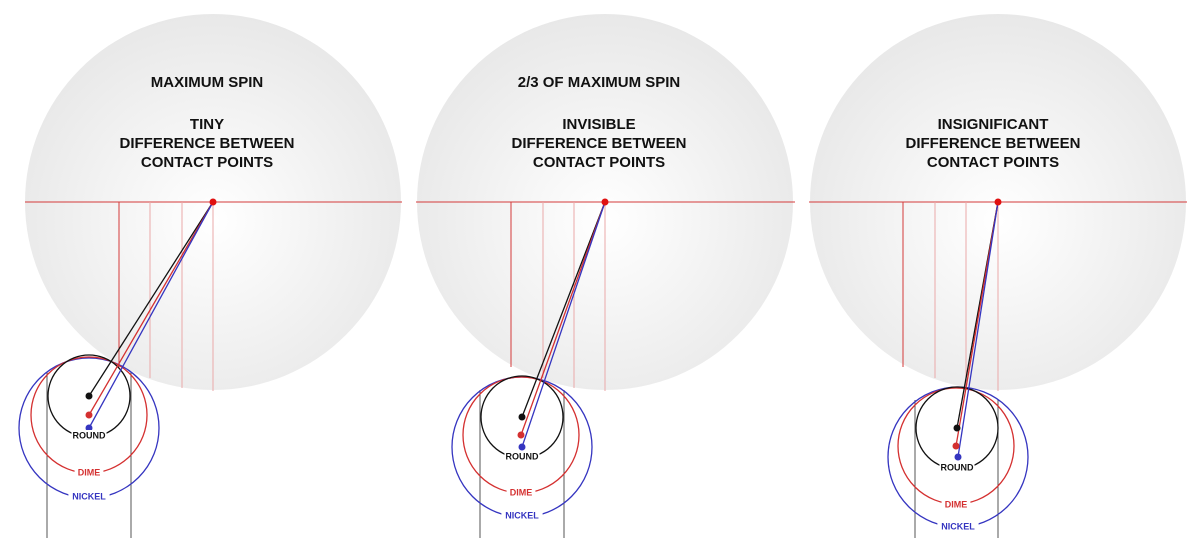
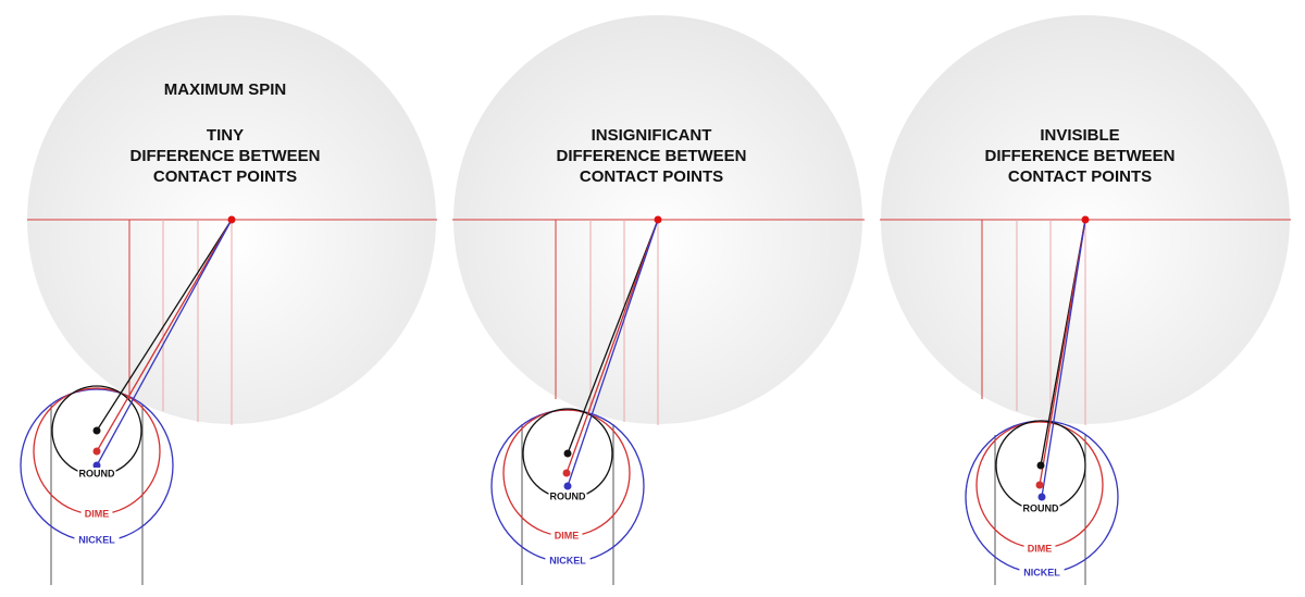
  MAXIMUM SPIN
  TINY
  DIFFERENCE BETWEEN
  CONTACT POINTS
  ROUND
  DIME
  NICKEL
- 2/3 OF MAXIMUM SPIN
- INVISIBLE
+ INSIGNIFICANT
  DIFFERENCE BETWEEN
  CONTACT POINTS
  ROUND
  DIME
  NICKEL
- INSIGNIFICANT
+ INVISIBLE
  DIFFERENCE BETWEEN
  CONTACT POINTS
  ROUND
  DIME
  NICKEL
